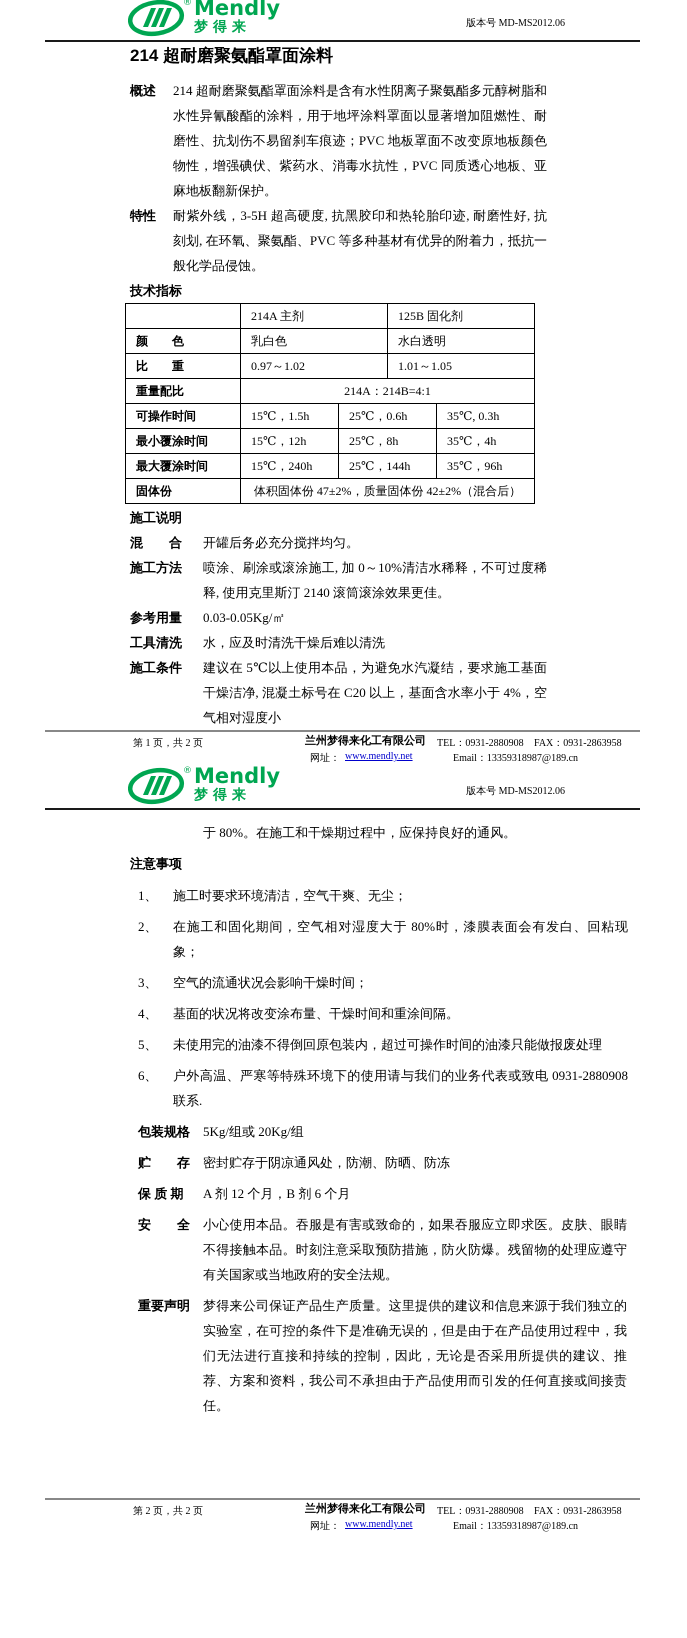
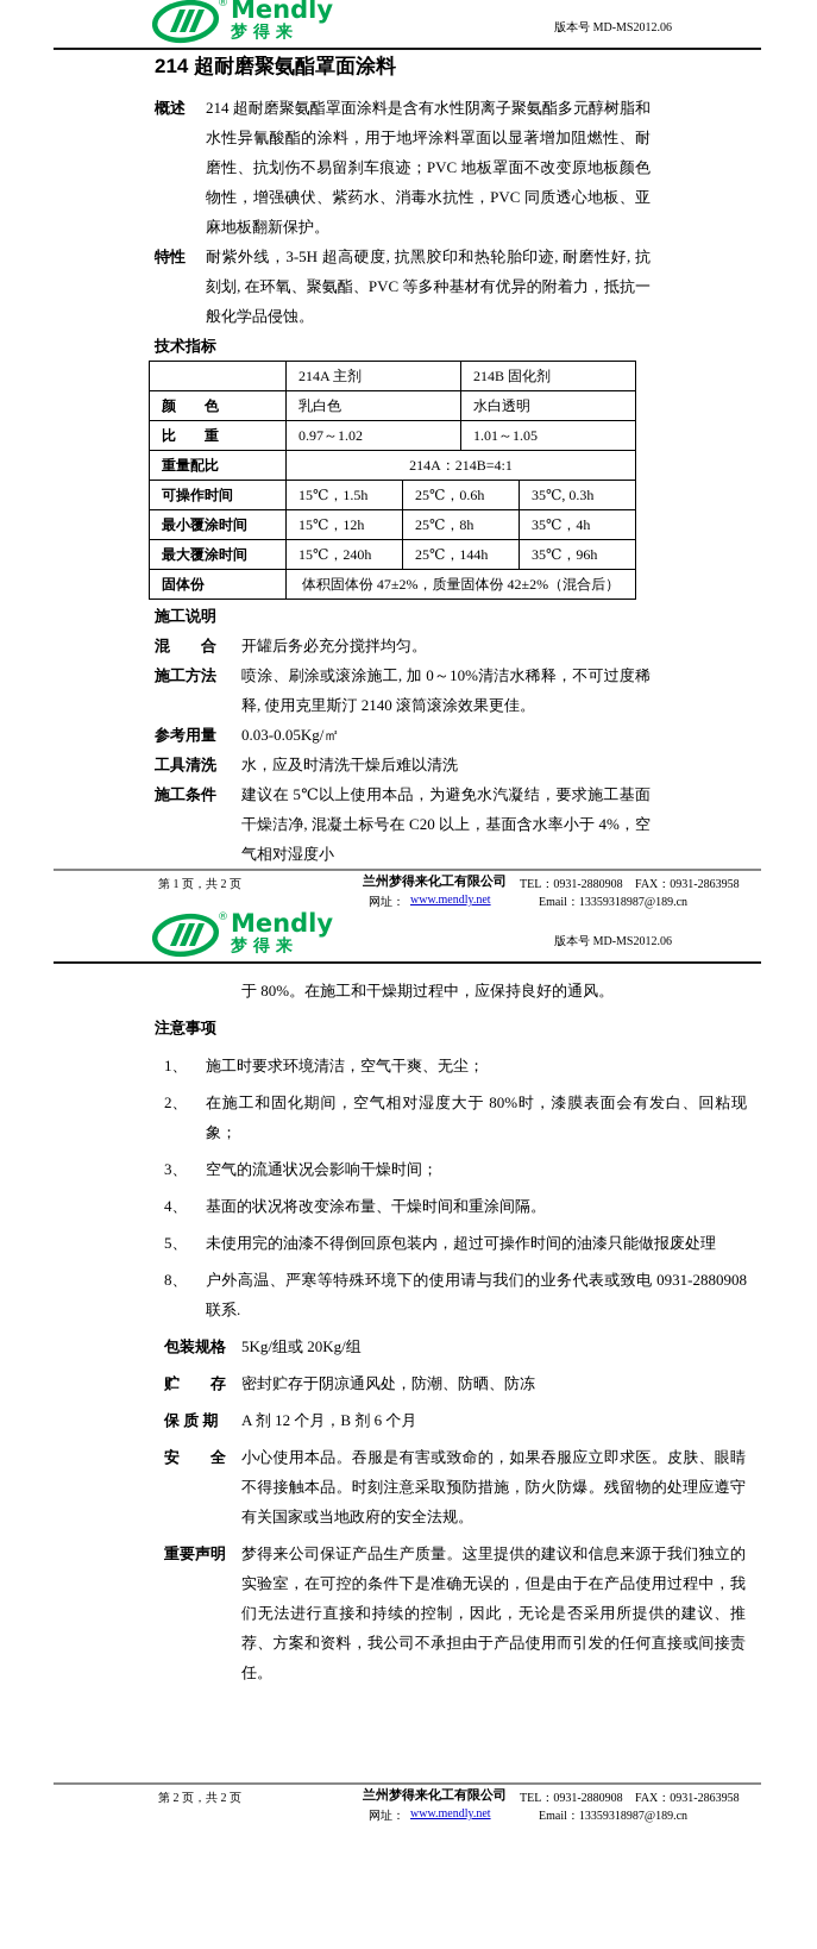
  ®
  Mendly
  梦得来
  版本号 MD-MS2012.06
  214 超耐磨聚氨酯罩面涂料
  概述
  214 超耐磨聚氨酯罩面涂料是含有水性阴离子聚氨酯多元醇树脂和水性异氰酸酯的涂料，用于地坪涂料罩面以显著增加阻燃性、耐磨性、抗划伤不易留刹车痕迹；PVC 地板罩面不改变原地板颜色物性，增强碘伏、紫药水、消毒水抗性，PVC 同质透心地板、亚麻地板翻新保护。
  特性
  耐紫外线，3-5H 超高硬度, 抗黑胶印和热轮胎印迹, 耐磨性好, 抗刻划, 在环氧、聚氨酯、PVC 等多种基材有优异的附着力，抵抗一般化学品侵蚀。
  技术指标
- 	214A 主剂	125B 固化剂
+ 	214A 主剂	214B 固化剂
  颜 色	乳白色	水白透明
  比 重	0.97～1.02	1.01～1.05
  重量配比	214A：214B=4:1
  可操作时间	15℃，1.5h	25℃，0.6h	35℃, 0.3h
  最小覆涂时间	15℃，12h	25℃，8h	35℃，4h
  最大覆涂时间	15℃，240h	25℃，144h	35℃，96h
  固体份	体积固体份 47±2%，质量固体份 42±2%（混合后）
  施工说明
  混 合
  开罐后务必充分搅拌均匀。
  施工方法
  喷涂、刷涂或滚涂施工, 加 0～10%清洁水稀释，不可过度稀释, 使用克里斯汀 2140 滚筒滚涂效果更佳。
  参考用量
  0.03-0.05Kg/㎡
  工具清洗
  水，应及时清洗干燥后难以清洗
  施工条件
  建议在 5℃以上使用本品，为避免水汽凝结，要求施工基面干燥洁净, 混凝土标号在 C20 以上，基面含水率小于 4%，空气相对湿度小
  第 1 页，共 2 页
  兰州梦得来化工有限公司
  TEL：0931-2880908
  FAX：0931-2863958
  网址：
  www.mendly.net
  Email：13359318987@189.cn
  ®
  Mendly
  梦得来
  版本号 MD-MS2012.06
  于 80%。在施工和干燥期过程中，应保持良好的通风。
  注意事项
  1、
  施工时要求环境清洁，空气干爽、无尘；
  2、
  在施工和固化期间，空气相对湿度大于 80%时，漆膜表面会有发白、回粘现象；
  3、
  空气的流通状况会影响干燥时间；
  4、
  基面的状况将改变涂布量、干燥时间和重涂间隔。
  5、
  未使用完的油漆不得倒回原包装内，超过可操作时间的油漆只能做报废处理
- 6、
+ 8、
  户外高温、严寒等特殊环境下的使用请与我们的业务代表或致电 0931-2880908 联系.
  包装规格
  5Kg/组或 20Kg/组
  贮 存
  密封贮存于阴凉通风处，防潮、防晒、防冻
  保 质 期
  A 剂 12 个月，B 剂 6 个月
  安 全
  小心使用本品。吞服是有害或致命的，如果吞服应立即求医。皮肤、眼睛不得接触本品。时刻注意采取预防措施，防火防爆。残留物的处理应遵守有关国家或当地政府的安全法规。
  重要声明
  梦得来公司保证产品生产质量。这里提供的建议和信息来源于我们独立的实验室，在可控的条件下是准确无误的，但是由于在产品使用过程中，我们无法进行直接和持续的控制，因此，无论是否采用所提供的建议、推荐、方案和资料，我公司不承担由于产品使用而引发的任何直接或间接责任。
  第 2 页，共 2 页
  兰州梦得来化工有限公司
  TEL：0931-2880908
  FAX：0931-2863958
  网址：
  www.mendly.net
  Email：13359318987@189.cn
